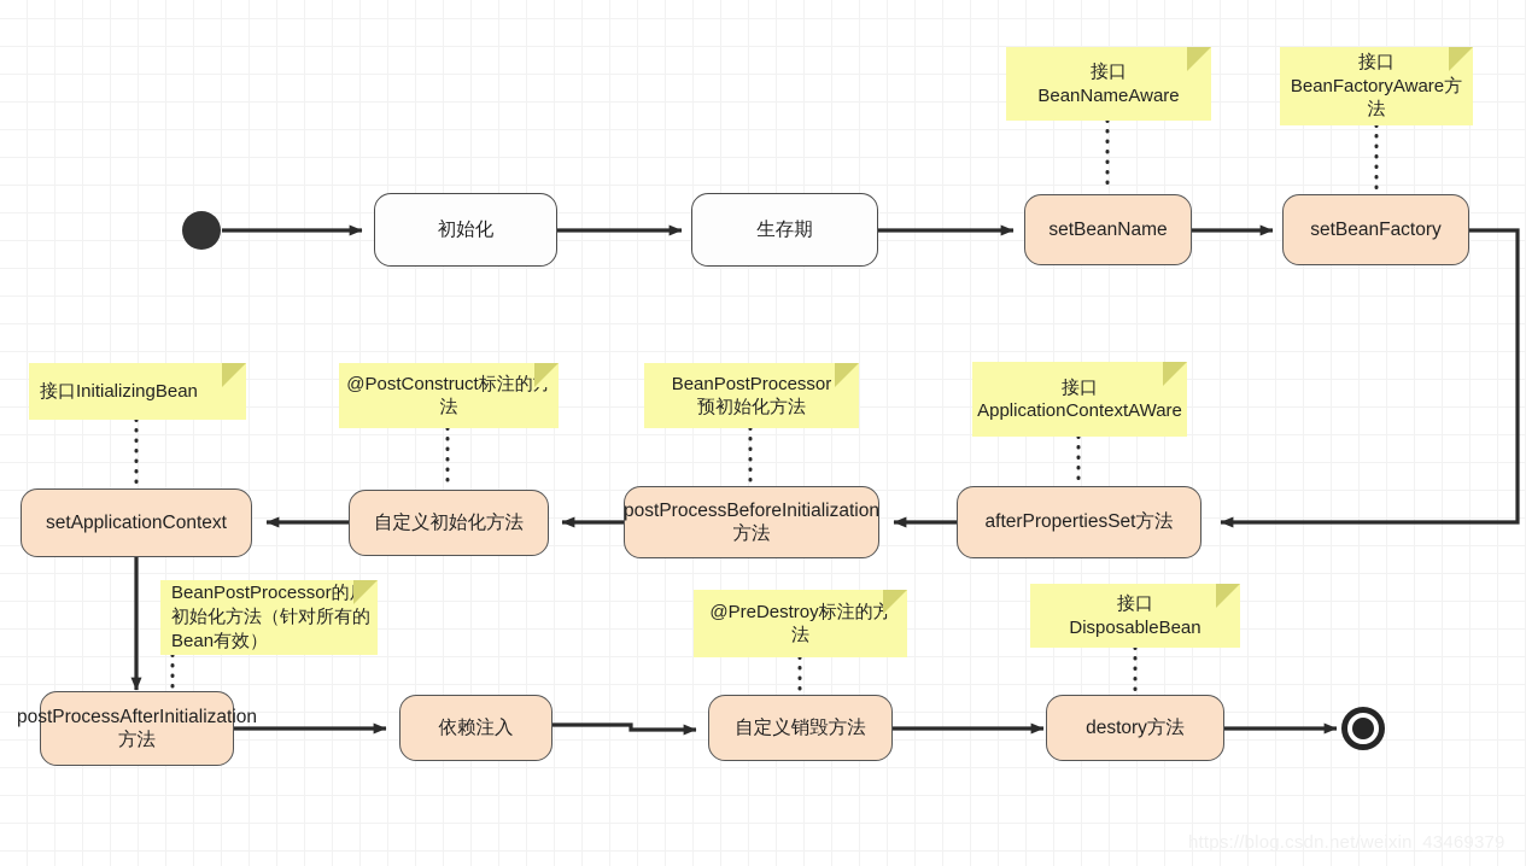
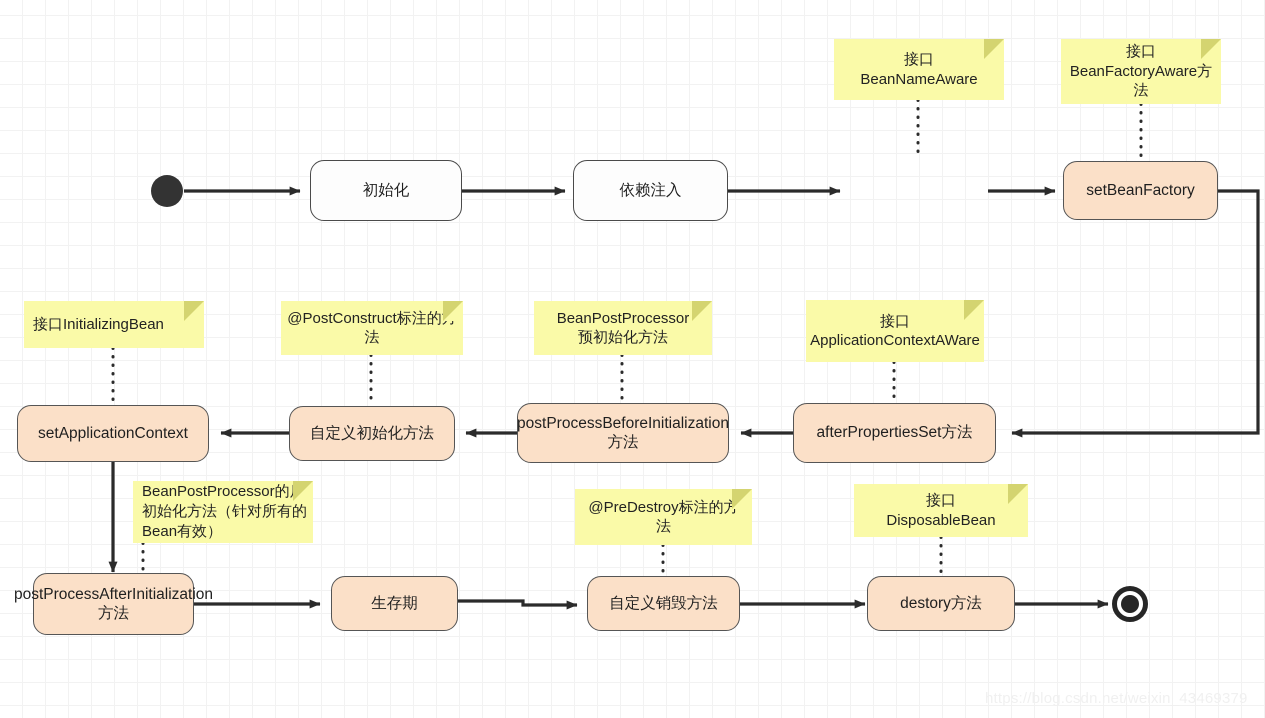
  初始化
- 生存期
+ 依赖注入
- setBeanName
  setBeanFactory
  afterPropertiesSet方法
  postProcessBeforeInitialization方法
  自定义初始化方法
  setApplicationContext
  postProcessAfterInitialization方法
- 依赖注入
+ 生存期
  自定义销毁方法
  destory方法
  接口
  BeanNameAware
  接口
  BeanFactoryAware方法
  接口
  ApplicationContextAWare
  BeanPostProcessor
  预初始化方法
  @PostConstruct标注的方法
  接口InitializingBean
  BeanPostProcessor的后初始化方法（针对所有的Bean有效）
  @PreDestroy标注的方法
  接口
  DisposableBean
